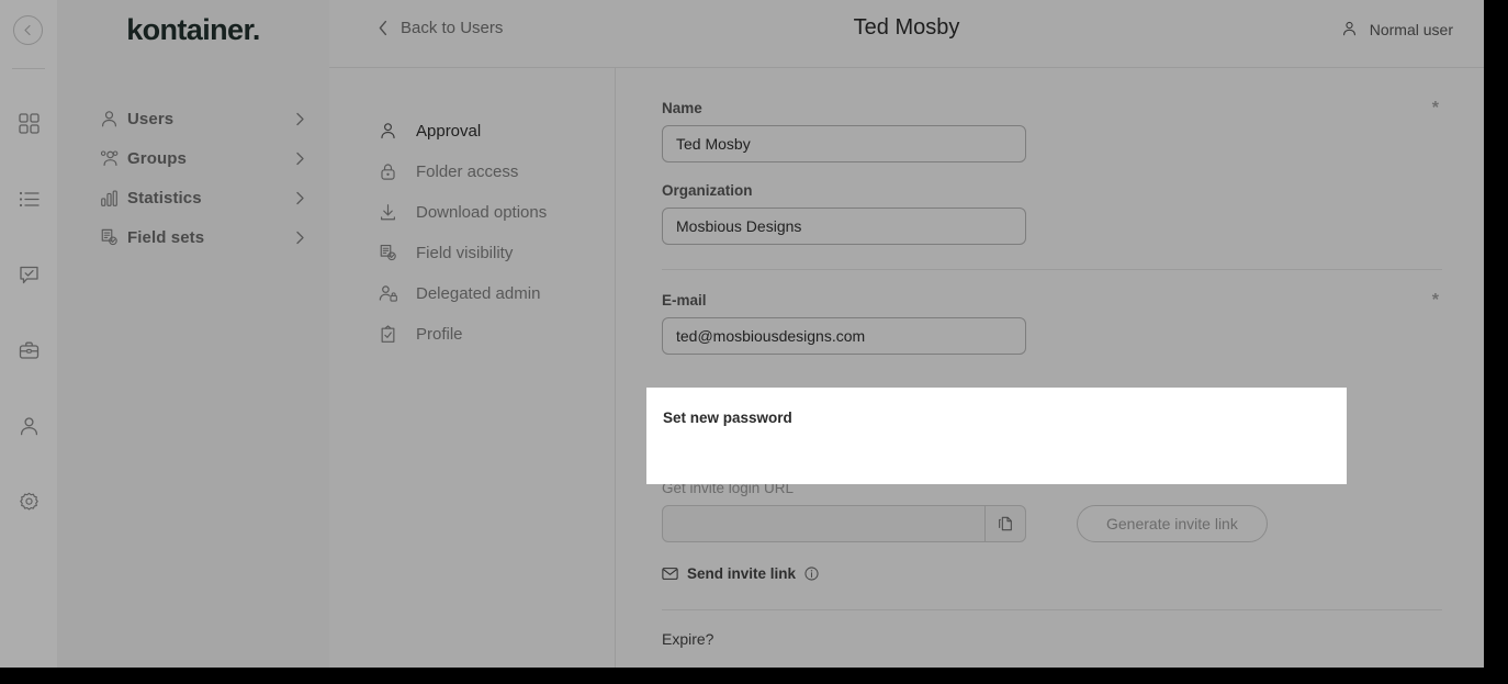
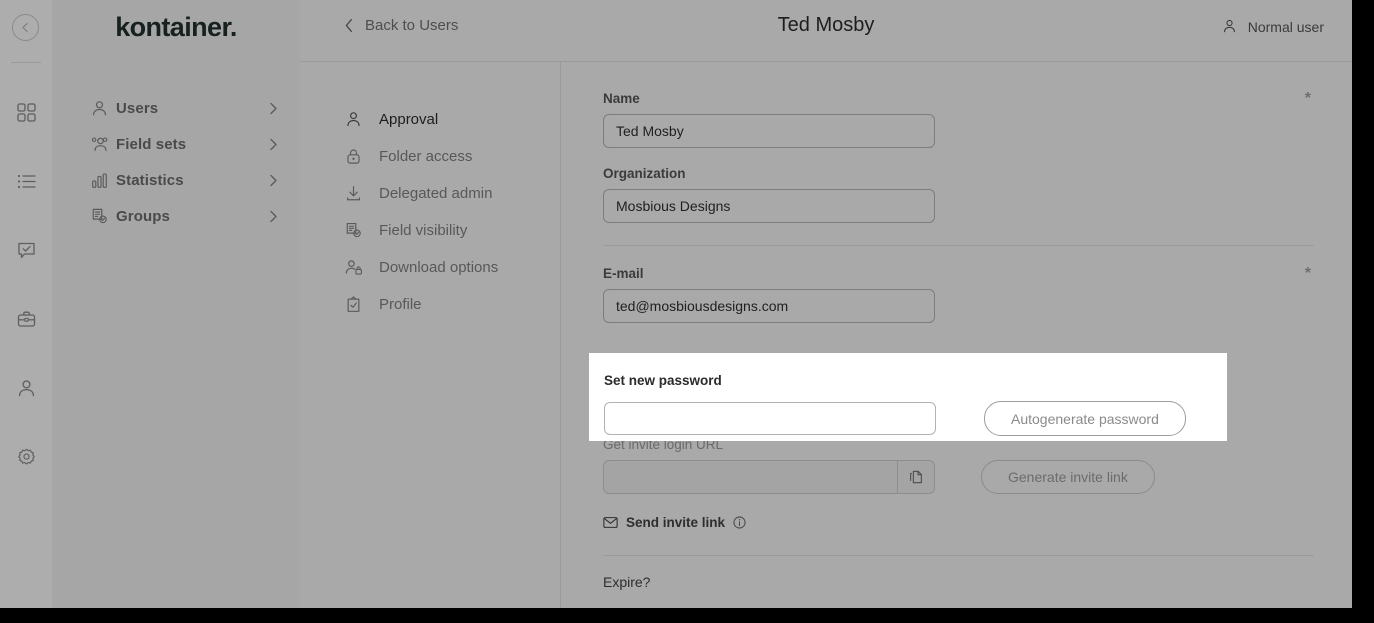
  kontainer.
  Users
- Groups
+ Field sets
  Statistics
- Field sets
+ Groups
  Back to Users
  Ted Mosby
  Normal user
  Approval
  Folder access
- Download options
+ Delegated admin
  Field visibility
- Delegated admin
+ Download options
  Profile
  Name
  *
  Ted Mosby
  Organization
  Mosbious Designs
  E-mail
  *
  ted@mosbiousdesigns.com
  Get invite login URL
  Generate invite link
  Send invite link
  Expire?
  Set new password
+ Autogenerate password
